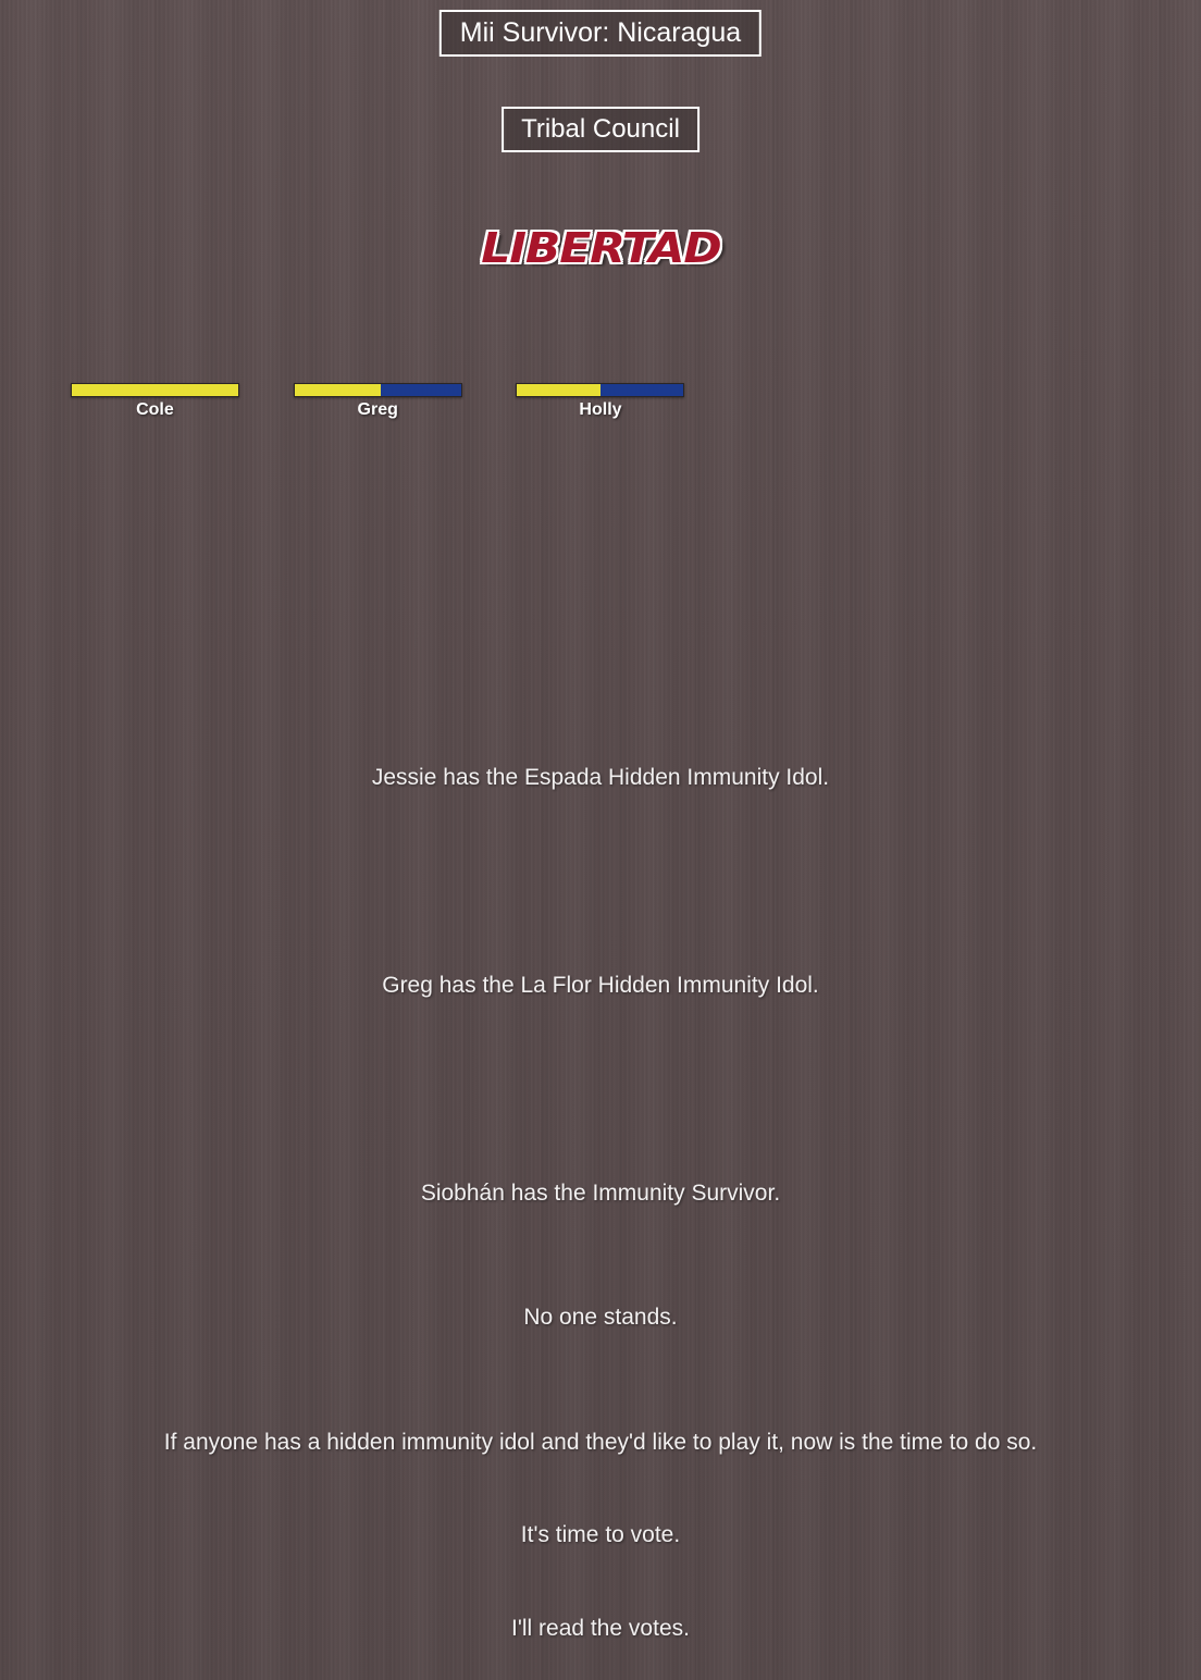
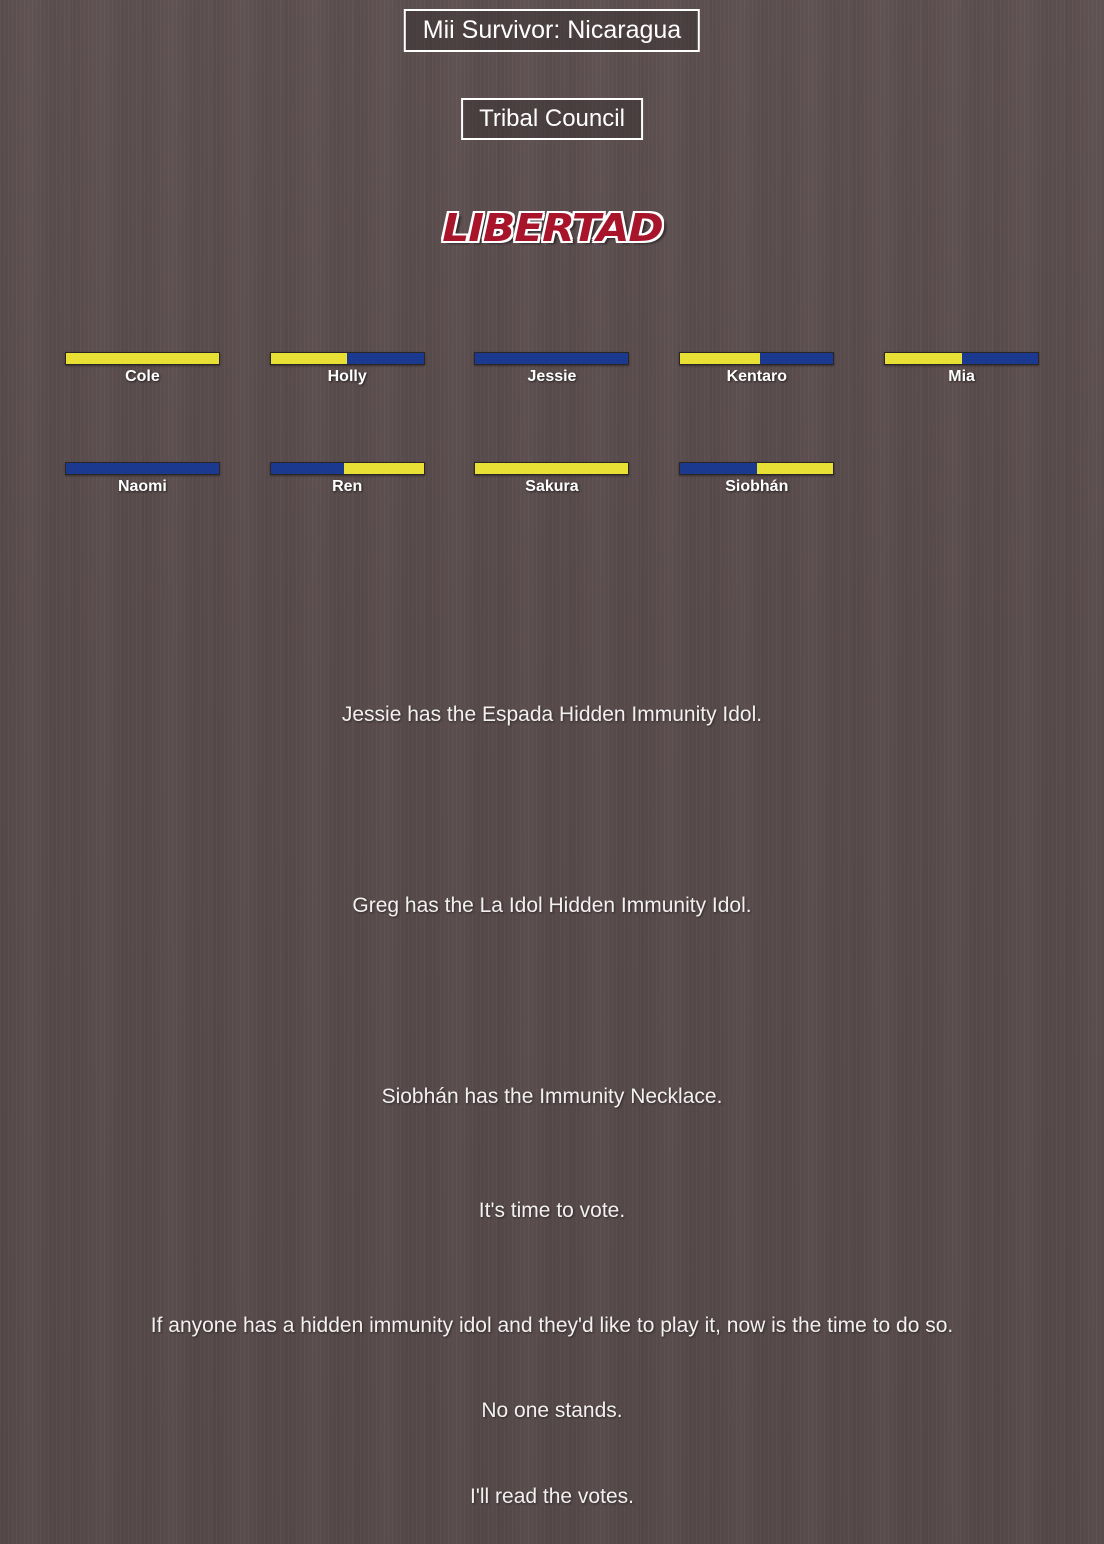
  Mii Survivor: Nicaragua
  Tribal Council
  LIBERTAD
  Cole
- Greg
  Holly
+ Jessie
+ Kentaro
+ Mia
+ Naomi
+ Ren
+ Sakura
+ Siobhán
  Jessie has the Espada Hidden Immunity Idol.
- Greg has the La Flor Hidden Immunity Idol.
+ Greg has the La Idol Hidden Immunity Idol.
- Siobhán has the Immunity Survivor.
+ Siobhán has the Immunity Necklace.
- No one stands.
+ It's time to vote.
  If anyone has a hidden immunity idol and they'd like to play it, now is the time to do so.
- It's time to vote.
+ No one stands.
  I'll read the votes.
